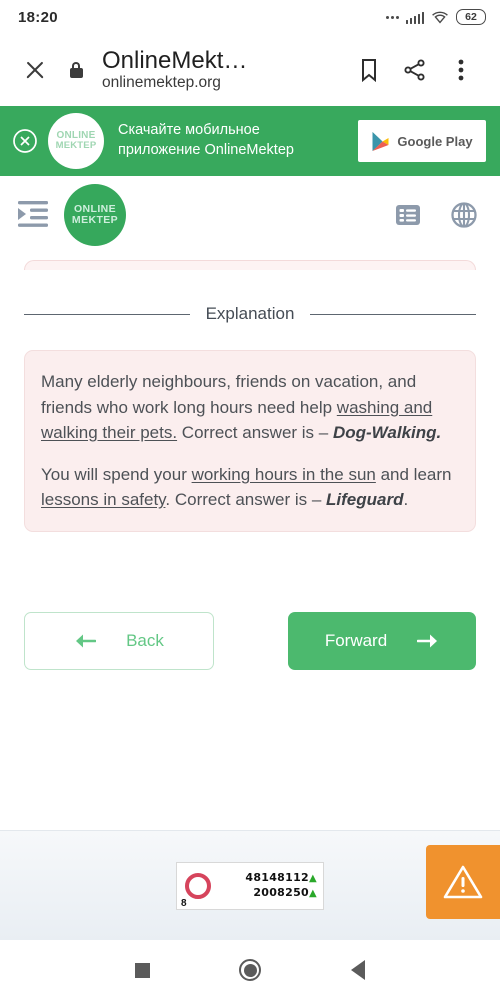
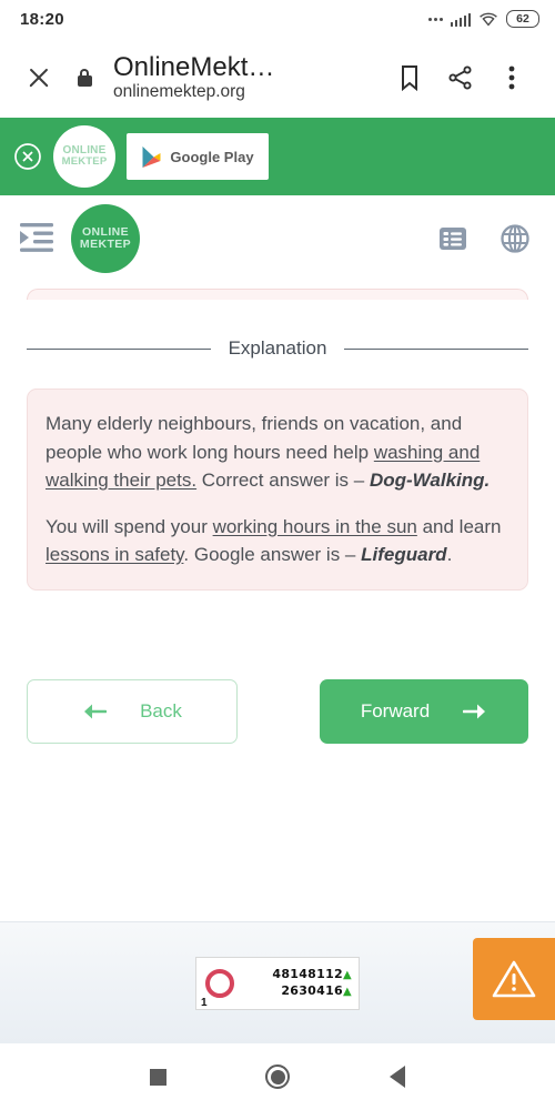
  18:20
  62
  OnlineMekt…
  onlinemektep.org
  ONLINE
  MEKTEP
- Скачайте мобильное
- приложение OnlineMektep
  Google Play
  ONLINE
  MEKTEP
  Explanation
- Many elderly neighbours, friends on vacation, and friends who work long hours need help washing and walking their pets. Correct answer is – Dog-Walking.
+ Many elderly neighbours, friends on vacation, and people who work long hours need help washing and walking their pets. Correct answer is – Dog-Walking.
- You will spend your working hours in the sun and learn lessons in safety. Correct answer is – Lifeguard.
+ You will spend your working hours in the sun and learn lessons in safety. Google answer is – Lifeguard.
  Back
  Forward
  48148112▲
- 2008250▲
+ 2630416▲
- 8
+ 1
